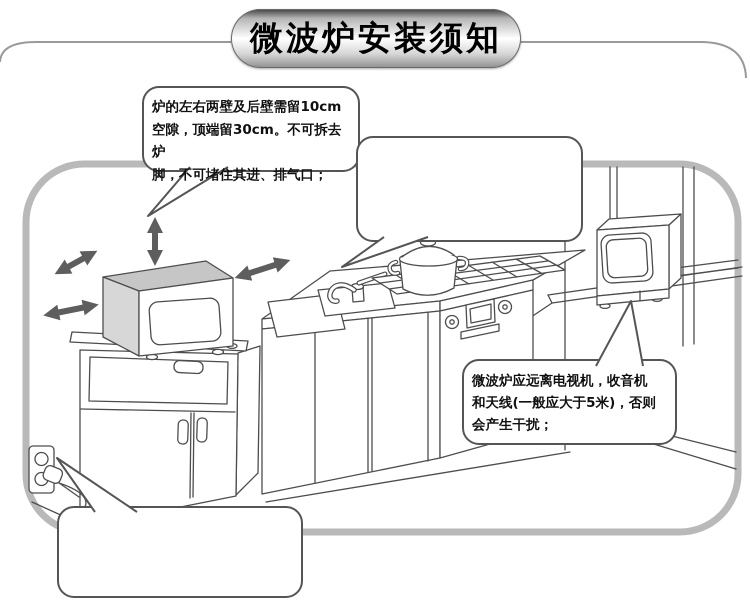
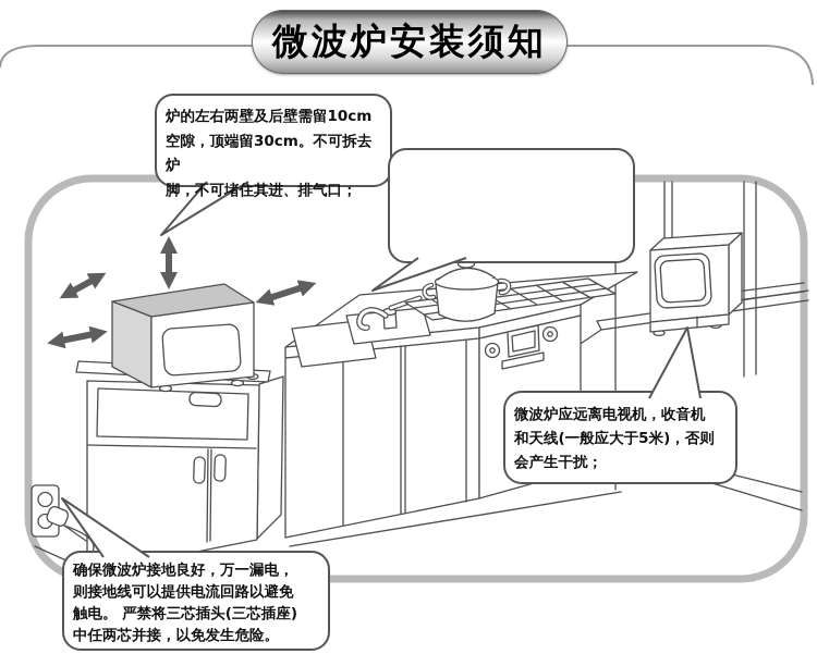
  微波炉安装须知
  炉的左右两壁及后壁需留10cm
  空隙，顶端留30cm。不可拆去炉
  脚，不可堵住其进、排气口；
  微波炉应远离电视机，收音机
  和天线(一般应大于5米)，否则
  会产生干扰；
+ 确保微波炉接地良好，万一漏电，
+ 则接地线可以提供电流回路以避免
+ 触电。 严禁将三芯插头(三芯插座)
+ 中任两芯并接，以免发生危险。
